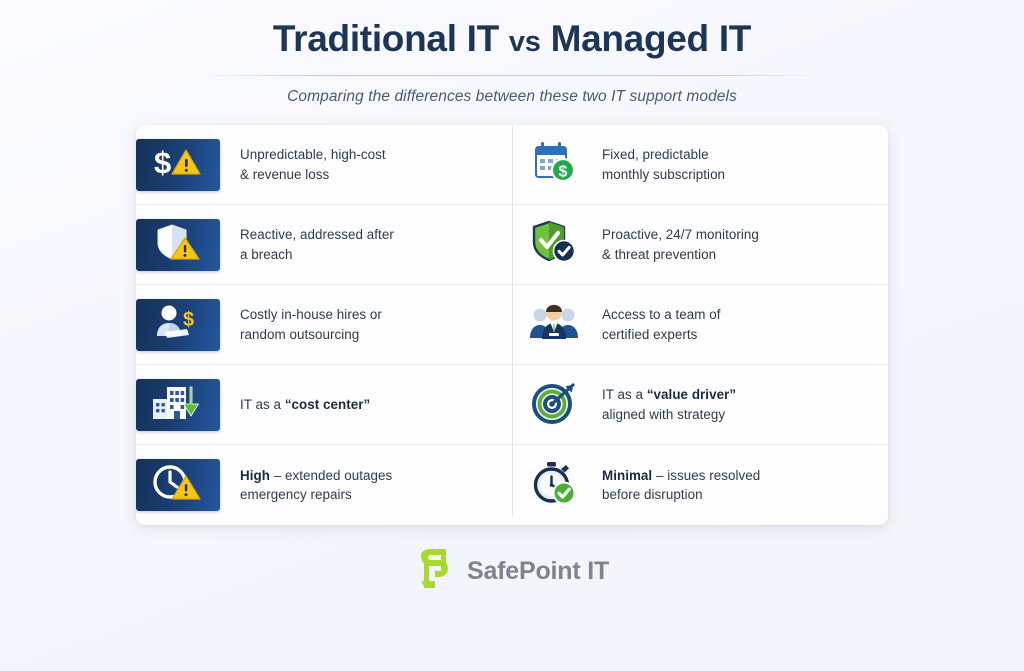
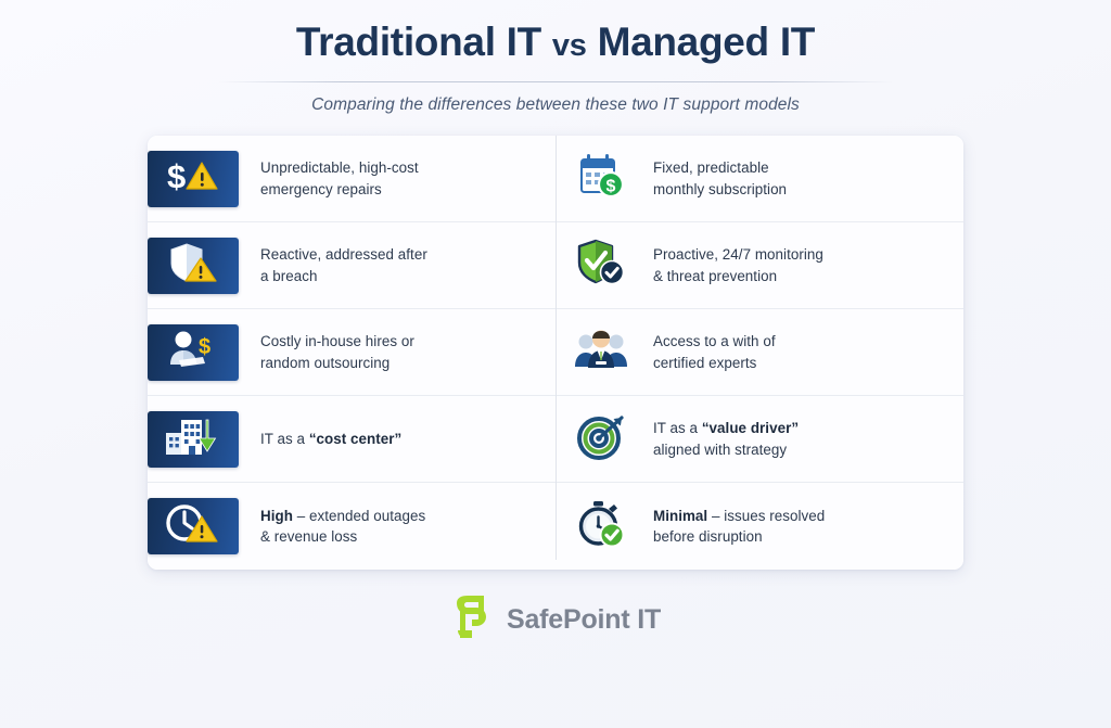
  Traditional IT vs Managed IT
  Comparing the differences between these two IT support models
  $
  Unpredictable, high-cost
- & revenue loss
+ emergency repairs
  $
  Fixed, predictable
  monthly subscription
  Reactive, addressed after
  a breach
  Proactive, 24/7 monitoring
  & threat prevention
  $
  Costly in-house hires or
  random outsourcing
- Access to a team of
+ Access to a with of
  certified experts
  IT as a “cost center”
  IT as a “value driver”
  aligned with strategy
  High – extended outages
- emergency repairs
+ & revenue loss
  Minimal – issues resolved
  before disruption
  SafePoint IT
